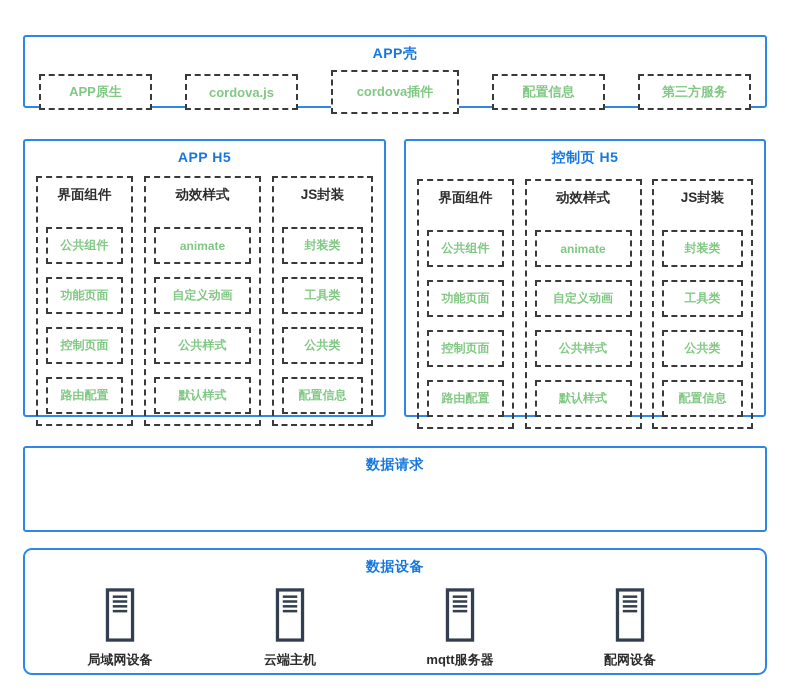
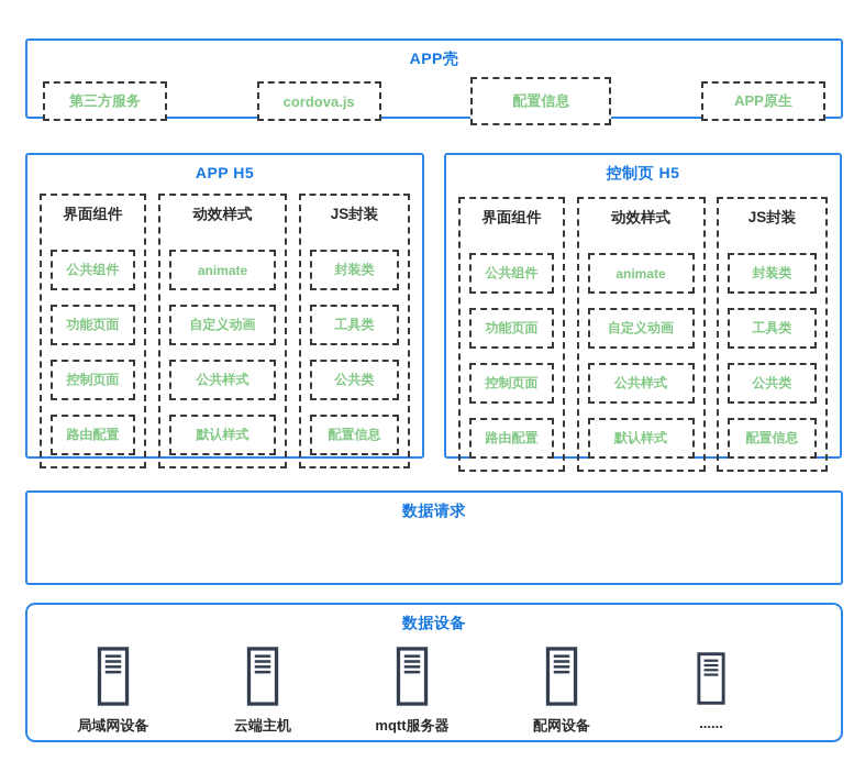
  APP壳
- APP原生
+ 第三方服务
  cordova.js
- cordova插件
  配置信息
- 第三方服务
+ APP原生
  APP H5
  界面组件
  公共组件
  功能页面
  控制页面
  路由配置
  动效样式
  animate
  自定义动画
  公共样式
  默认样式
  JS封装
  封装类
  工具类
  公共类
  配置信息
  控制页 H5
  界面组件
  公共组件
  功能页面
  控制页面
  路由配置
  动效样式
  animate
  自定义动画
  公共样式
  默认样式
  JS封装
  封装类
  工具类
  公共类
  配置信息
  数据请求
  数据设备
  局域网设备
  云端主机
  mqtt服务器
  配网设备
+ ......
